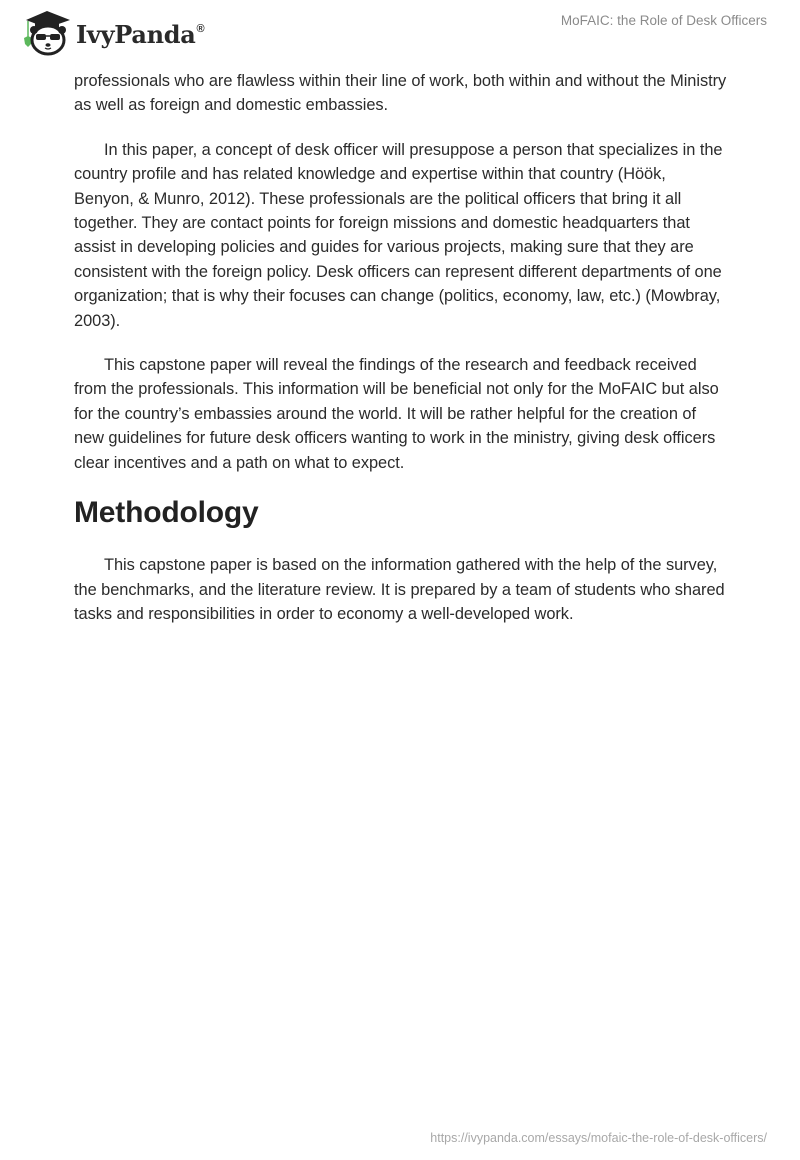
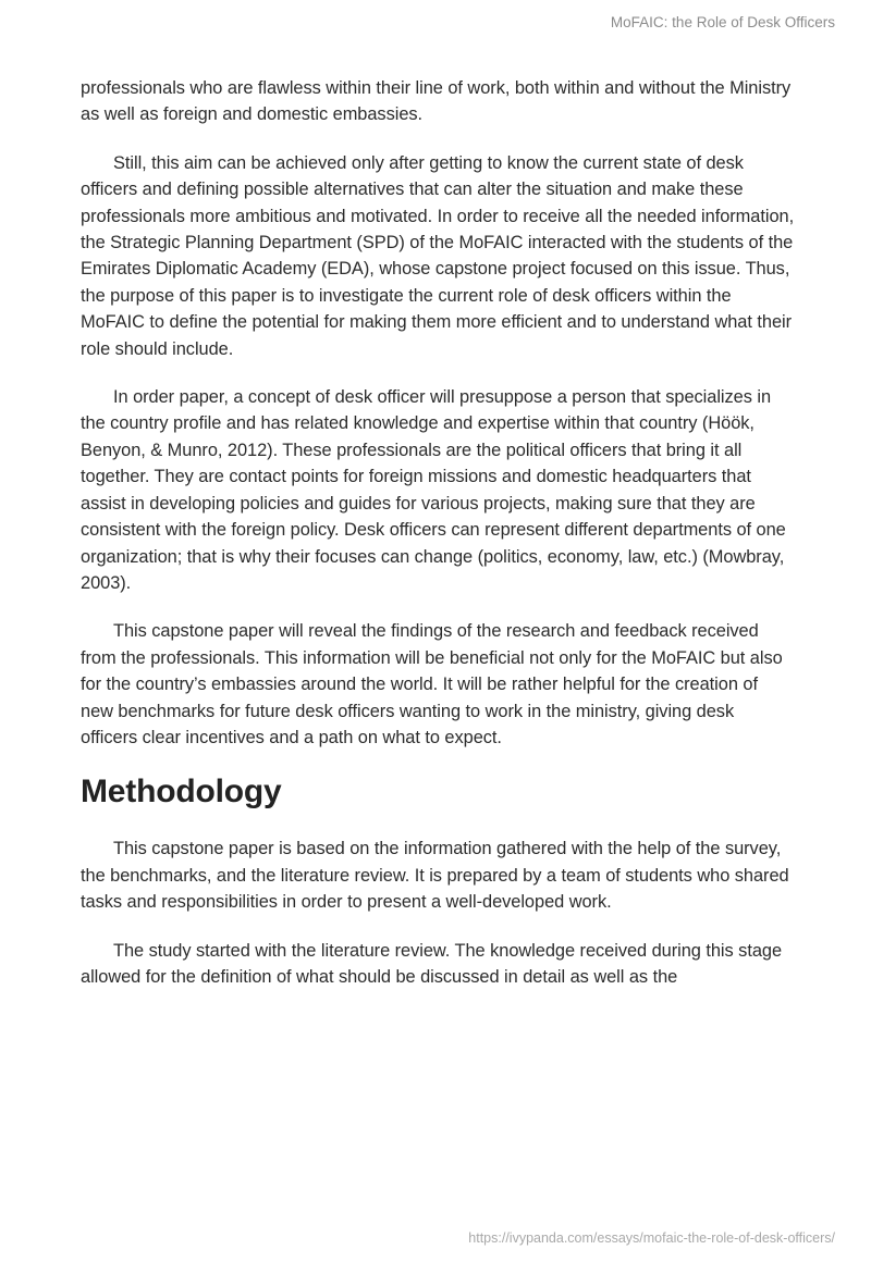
- IvyPanda®
  MoFAIC: the Role of Desk Officers
  professionals who are flawless within their line of work, both within and without the Ministry as well as foreign and domestic embassies.
+ Still, this aim can be achieved only after getting to know the current state of desk officers and defining possible alternatives that can alter the situation and make these professionals more ambitious and motivated. In order to receive all the needed information, the Strategic Planning Department (SPD) of the MoFAIC interacted with the students of the Emirates Diplomatic Academy (EDA), whose capstone project focused on this issue. Thus, the purpose of this paper is to investigate the current role of desk officers within the MoFAIC to define the potential for making them more efficient and to understand what their role should include.
- In this paper, a concept of desk officer will presuppose a person that specializes in the country profile and has related knowledge and expertise within that country (Höök, Benyon, & Munro, 2012). These professionals are the political officers that bring it all together. They are contact points for foreign missions and domestic headquarters that assist in developing policies and guides for various projects, making sure that they are consistent with the foreign policy. Desk officers can represent different departments of one organization; that is why their focuses can change (politics, economy, law, etc.) (Mowbray, 2003).
+ In order paper, a concept of desk officer will presuppose a person that specializes in the country profile and has related knowledge and expertise within that country (Höök, Benyon, & Munro, 2012). These professionals are the political officers that bring it all together. They are contact points for foreign missions and domestic headquarters that assist in developing policies and guides for various projects, making sure that they are consistent with the foreign policy. Desk officers can represent different departments of one organization; that is why their focuses can change (politics, economy, law, etc.) (Mowbray, 2003).
- This capstone paper will reveal the findings of the research and feedback received from the professionals. This information will be beneficial not only for the MoFAIC but also for the country’s embassies around the world. It will be rather helpful for the creation of new guidelines for future desk officers wanting to work in the ministry, giving desk officers clear incentives and a path on what to expect.
+ This capstone paper will reveal the findings of the research and feedback received from the professionals. This information will be beneficial not only for the MoFAIC but also for the country’s embassies around the world. It will be rather helpful for the creation of new benchmarks for future desk officers wanting to work in the ministry, giving desk officers clear incentives and a path on what to expect.
  Methodology
- This capstone paper is based on the information gathered with the help of the survey, the benchmarks, and the literature review. It is prepared by a team of students who shared tasks and responsibilities in order to economy a well-developed work.
+ This capstone paper is based on the information gathered with the help of the survey, the benchmarks, and the literature review. It is prepared by a team of students who shared tasks and responsibilities in order to present a well-developed work.
+ The study started with the literature review. The knowledge received during this stage allowed for the definition of what should be discussed in detail as well as the
  https://ivypanda.com/essays/mofaic-the-role-of-desk-officers/
